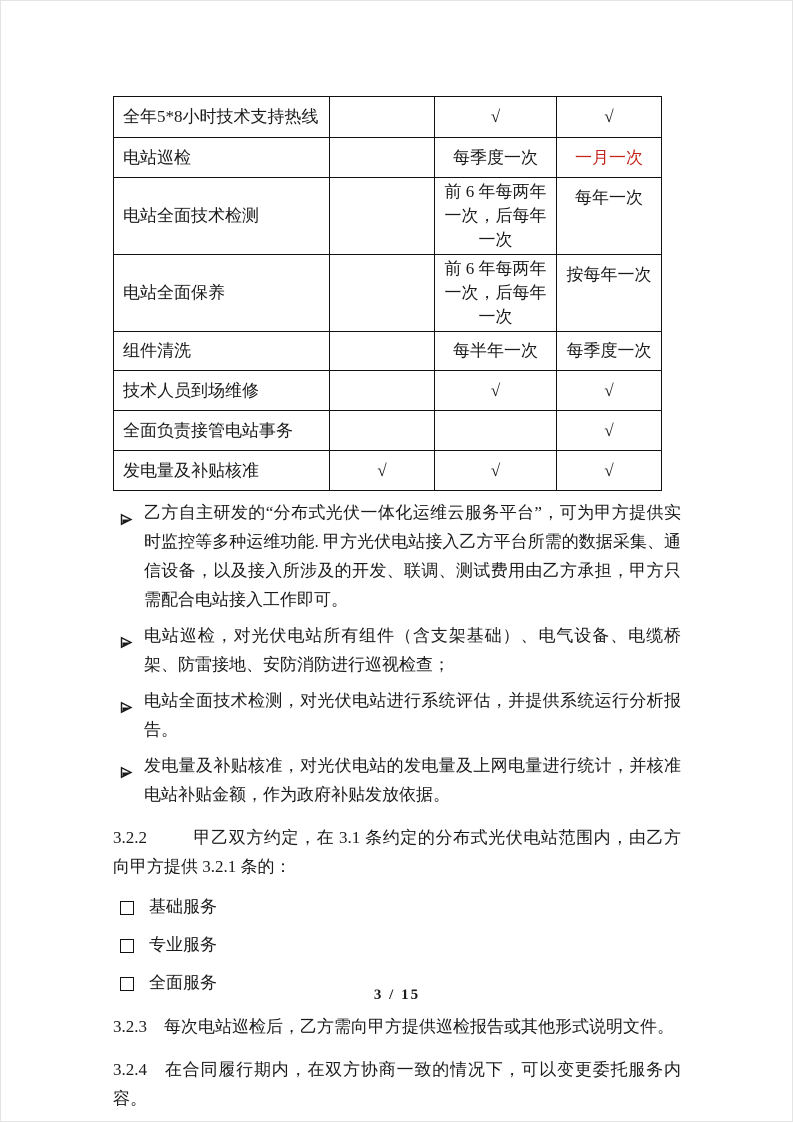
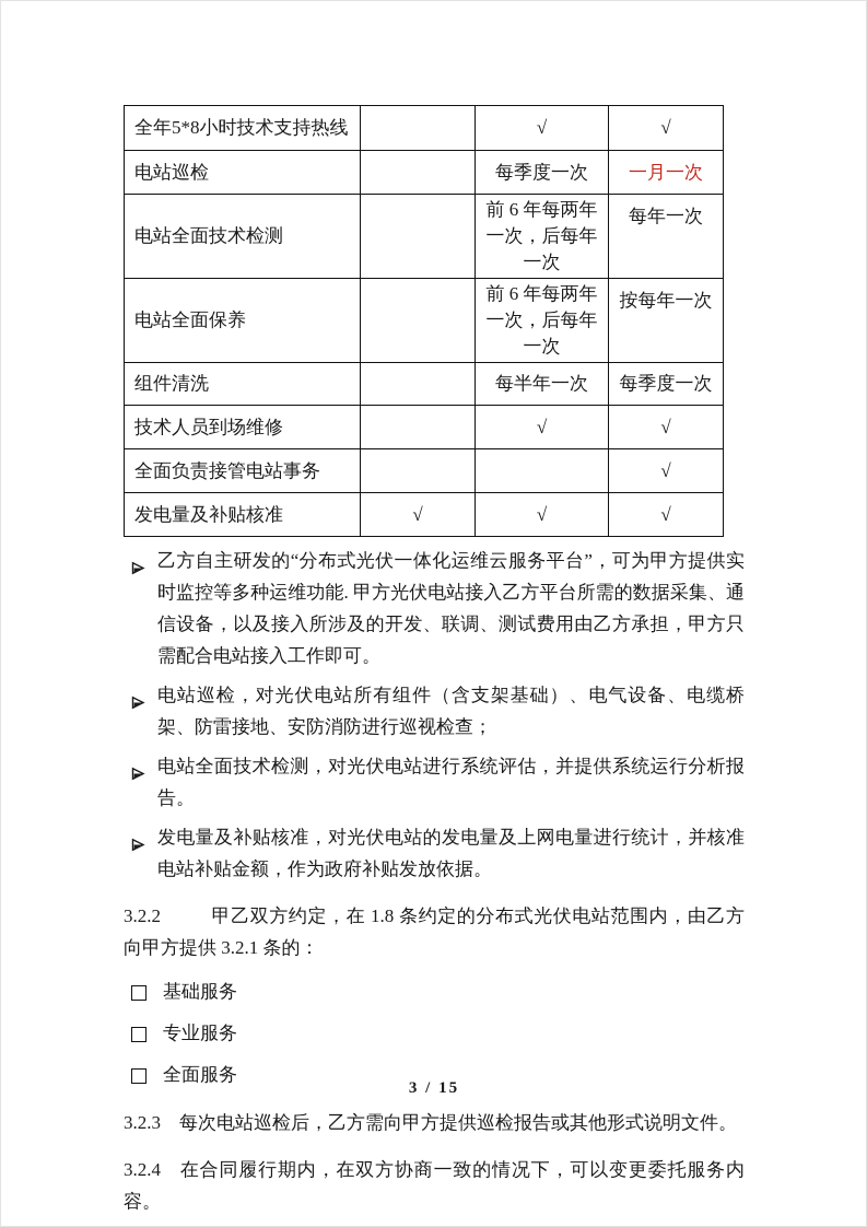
  全年5*8小时技术支持热线		√	√
  电站巡检		每季度一次	一月一次
  电站全面技术检测		前 6 年每两年一次，后每年一次	每年一次
  电站全面保养		前 6 年每两年一次，后每年一次	按每年一次
  组件清洗		每半年一次	每季度一次
  技术人员到场维修		√	√
  全面负责接管电站事务			√
  发电量及补贴核准	√	√	√
  乙方自主研发的“分布式光伏一体化运维云服务平台”，可为甲方提供实时监控等多种运维功能. 甲方光伏电站接入乙方平台所需的数据采集、通信设备，以及接入所涉及的开发、联调、测试费用由乙方承担，甲方只需配合电站接入工作即可。
  电站巡检，对光伏电站所有组件（含支架基础）、电气设备、电缆桥架、防雷接地、安防消防进行巡视检查；
  电站全面技术检测，对光伏电站进行系统评估，并提供系统运行分析报告。
  发电量及补贴核准，对光伏电站的发电量及上网电量进行统计，并核准电站补贴金额，作为政府补贴发放依据。
- 3.2.2 甲乙双方约定，在 3.1 条约定的分布式光伏电站范围内，由乙方向甲方提供 3.2.1 条的：
+ 3.2.2 甲乙双方约定，在 1.8 条约定的分布式光伏电站范围内，由乙方向甲方提供 3.2.1 条的：
  基础服务
  专业服务
  全面服务
  3.2.3 每次电站巡检后，乙方需向甲方提供巡检报告或其他形式说明文件。
  3.2.4 在合同履行期内，在双方协商一致的情况下，可以变更委托服务内容。
  3 / 15
